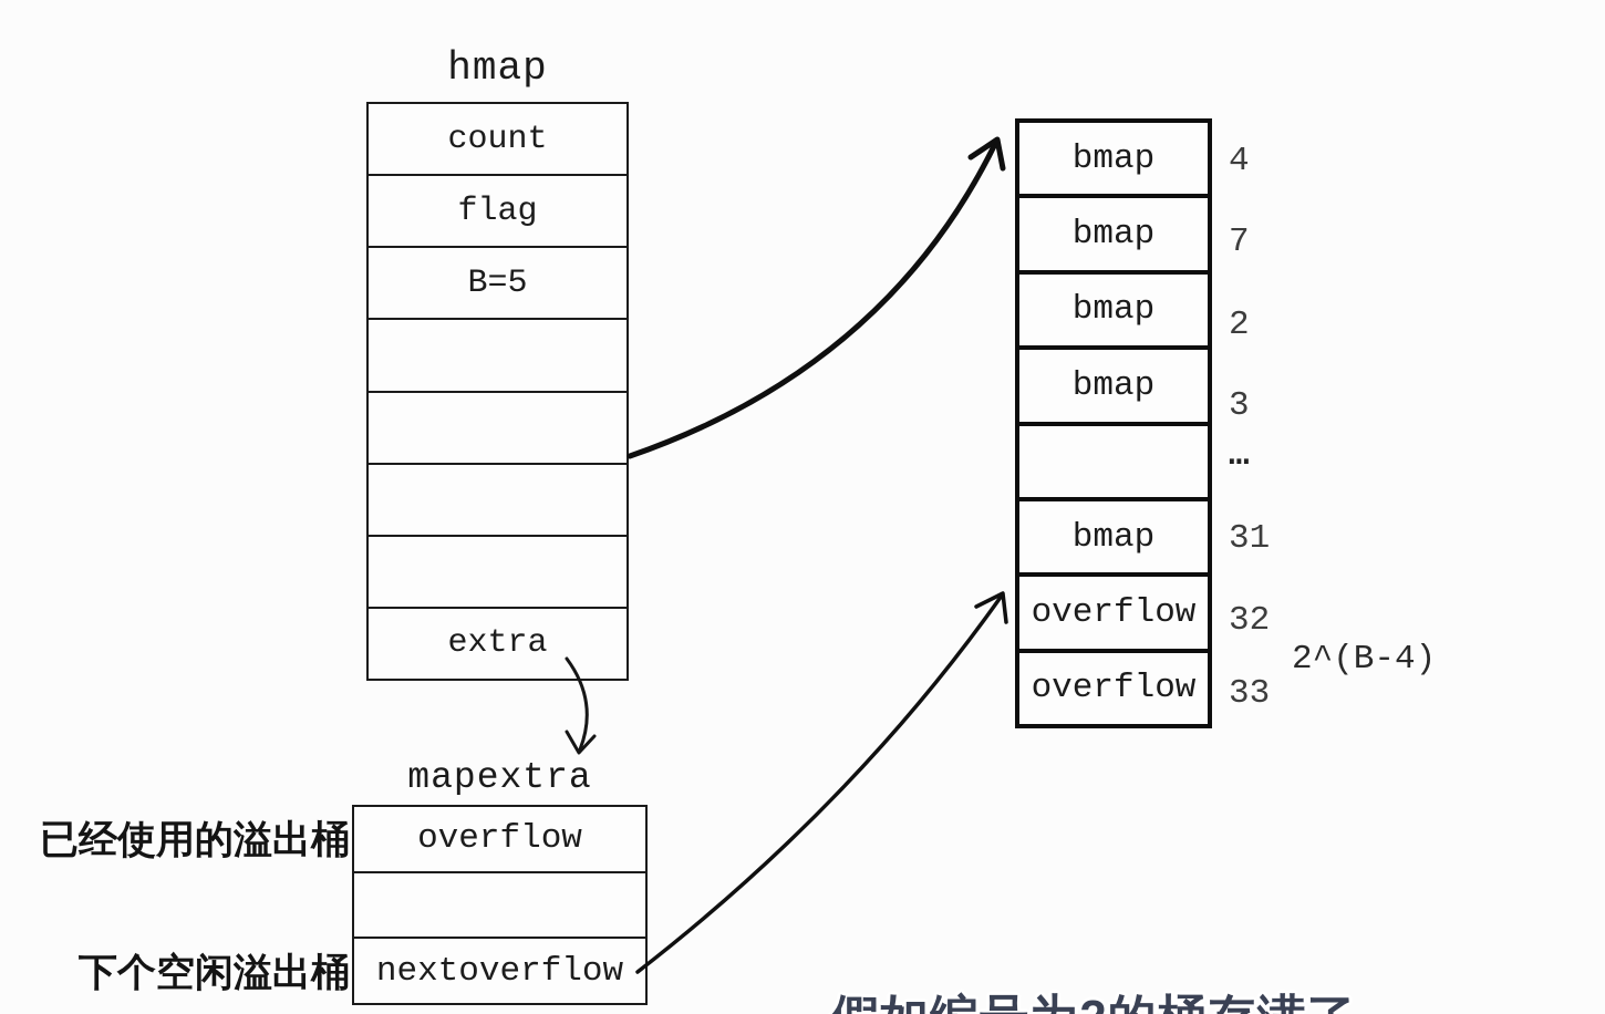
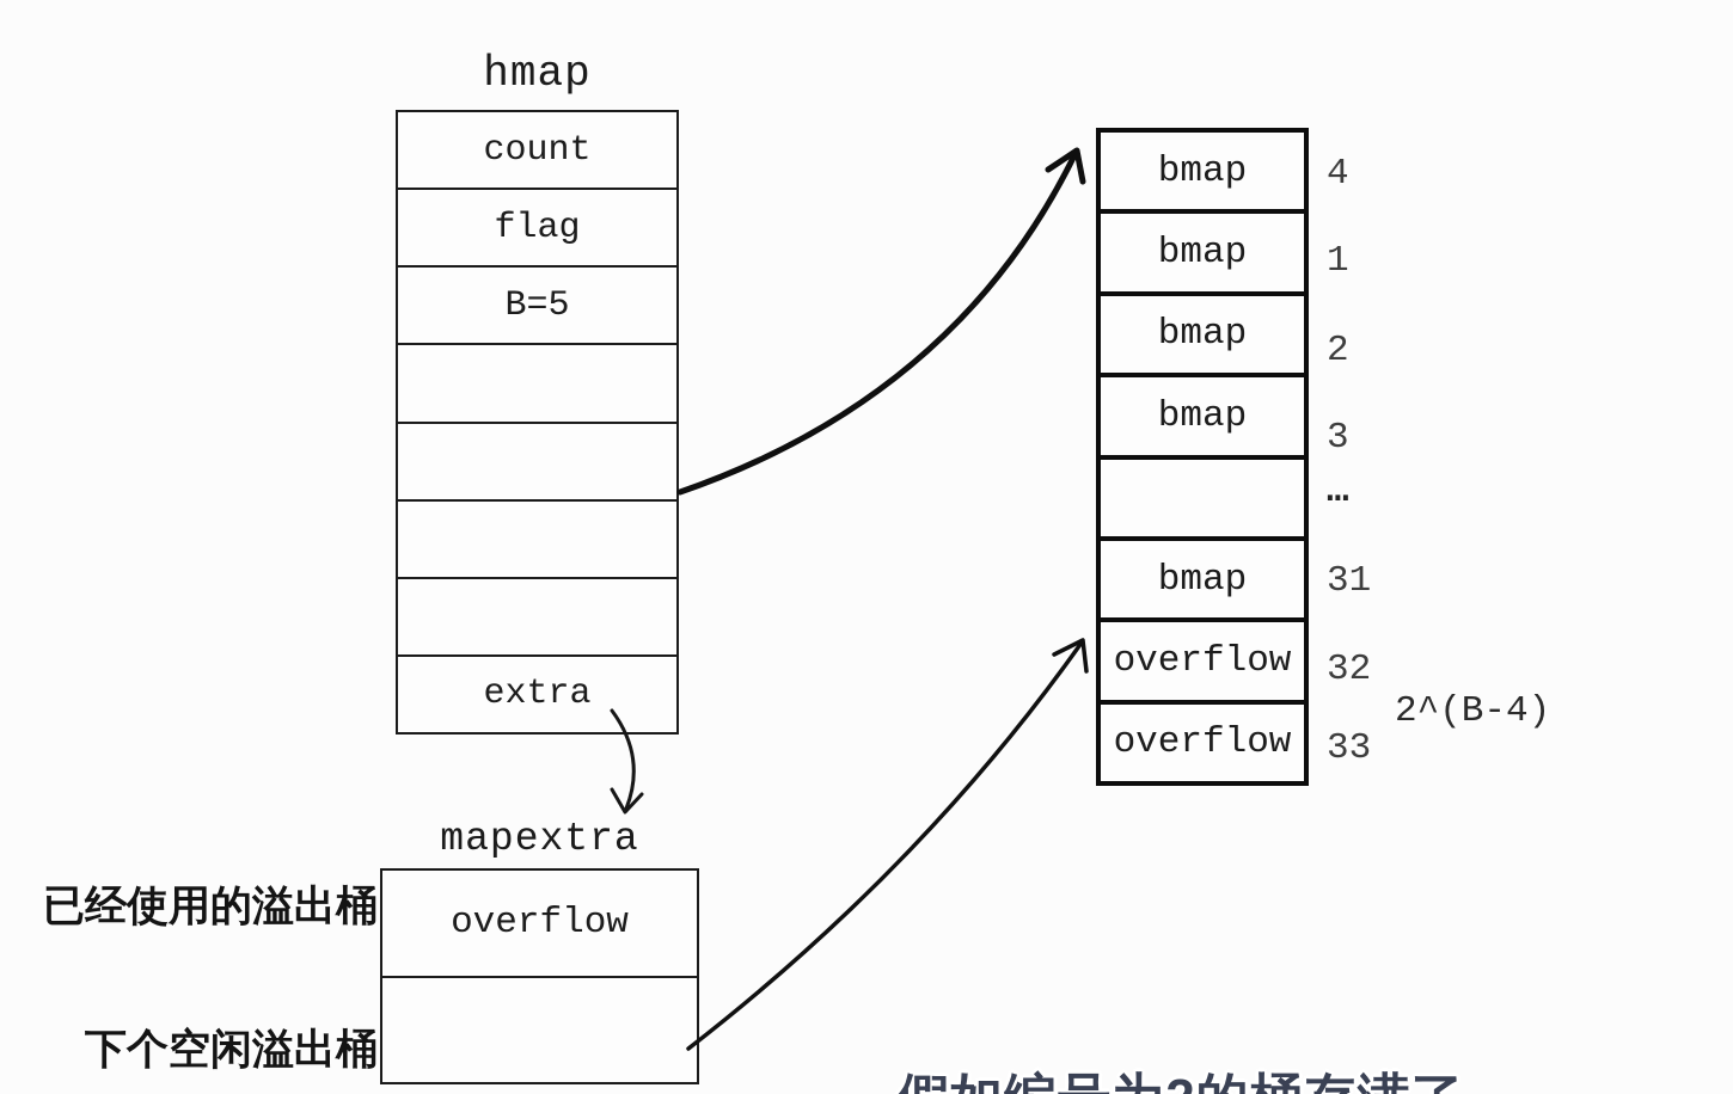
  hmap
  count
  flag
  B=5
  extra
  bmap
  bmap
  bmap
  bmap
  bmap
  overflow
  overflow
  4
- 7
+ 1
  2
  3
  …
  31
  32
  33
  2^(B-4)
  mapextra
  overflow
- nextoverflow
  已经使用的溢出桶
  下个空闲溢出桶
